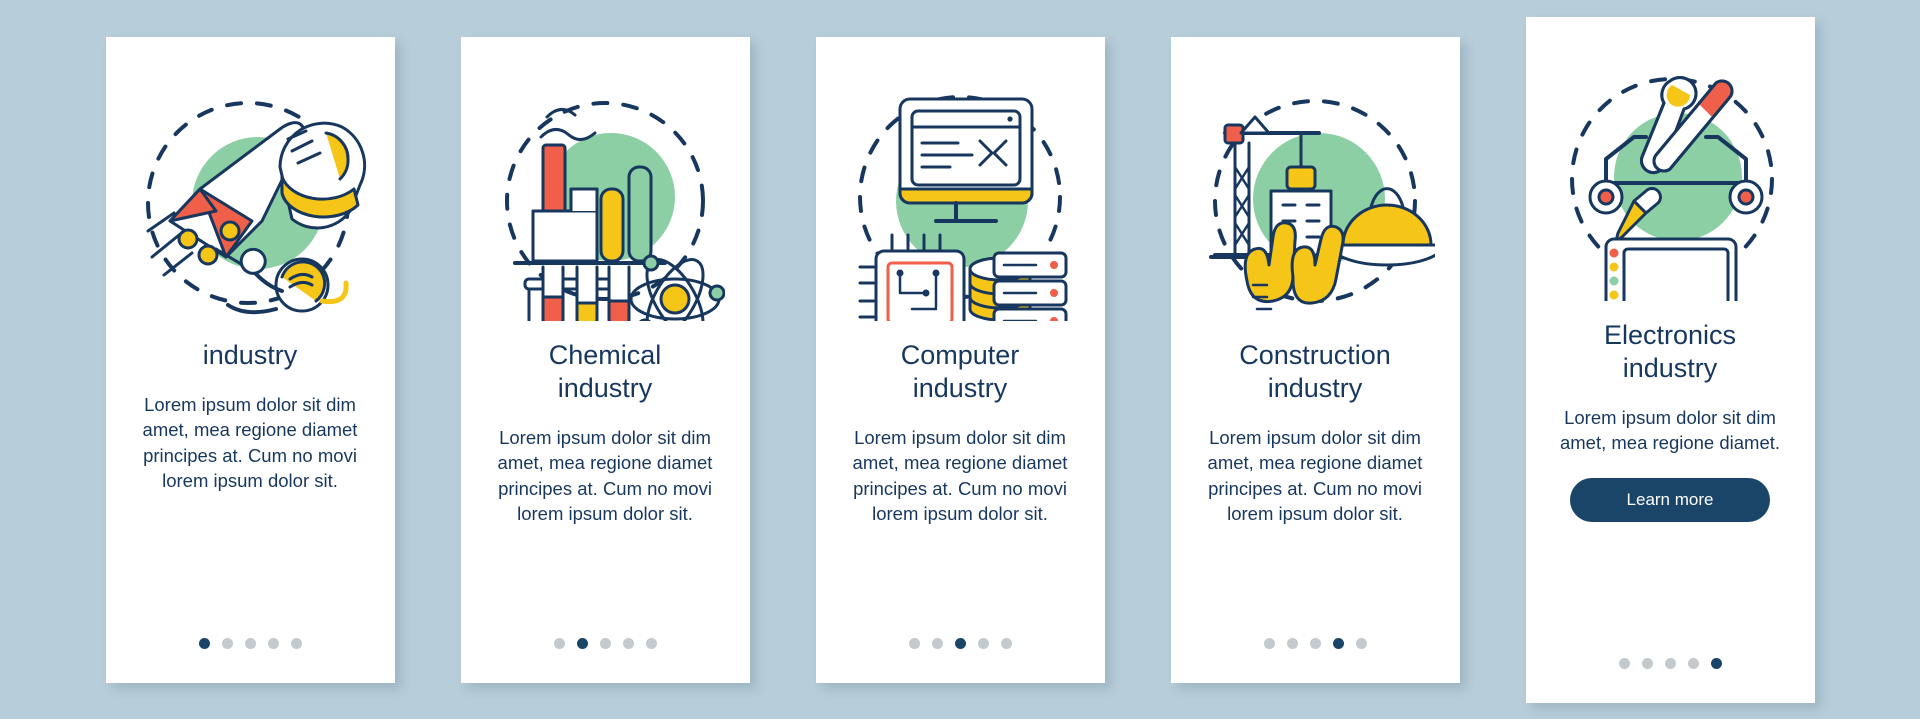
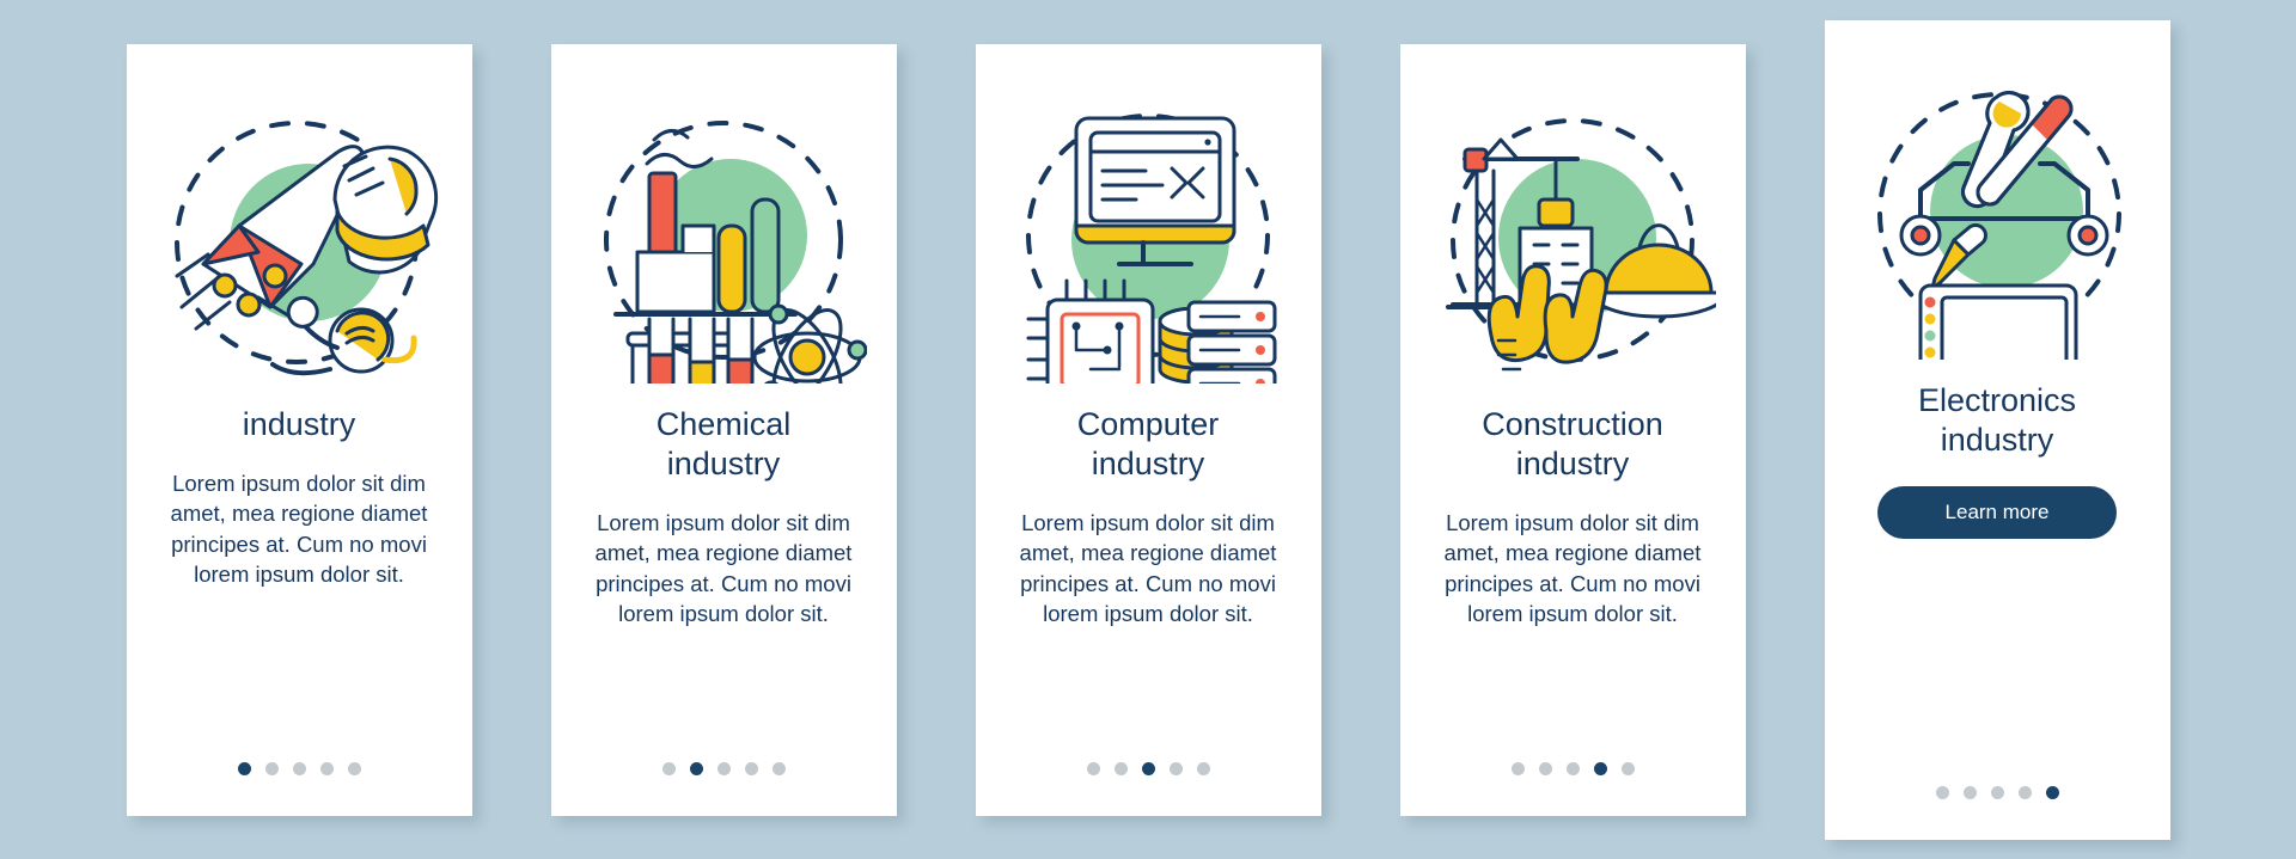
  industry
  Lorem ipsum dolor sit dim amet, mea regione diamet principes at. Cum no movi lorem ipsum dolor sit.
  Chemical
  industry
  Lorem ipsum dolor sit dim amet, mea regione diamet principes at. Cum no movi lorem ipsum dolor sit.
  Computer
  industry
  Lorem ipsum dolor sit dim amet, mea regione diamet principes at. Cum no movi lorem ipsum dolor sit.
  Construction
  industry
  Lorem ipsum dolor sit dim amet, mea regione diamet principes at. Cum no movi lorem ipsum dolor sit.
  Electronics
  industry
- Lorem ipsum dolor sit dim amet, mea regione diamet.
  Learn more
